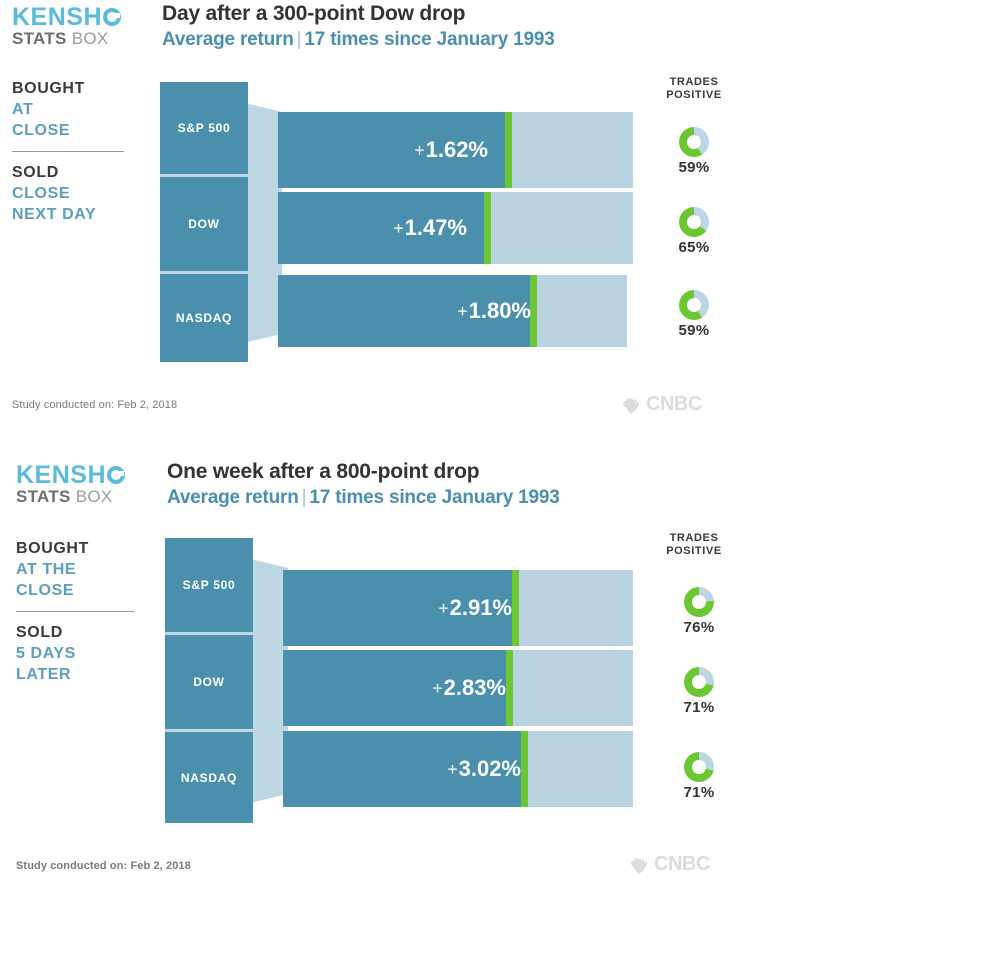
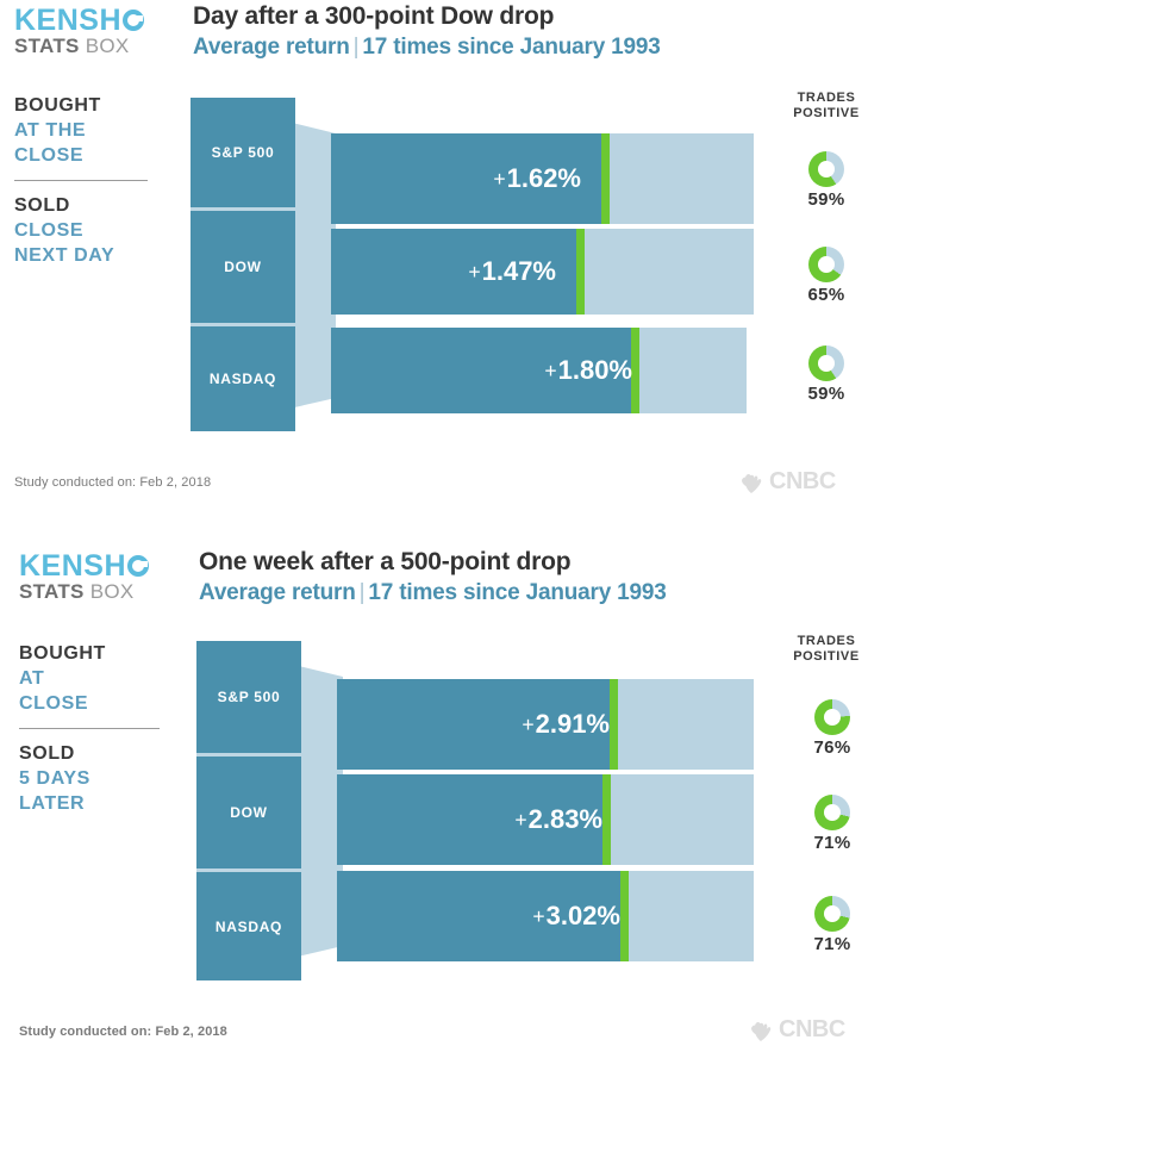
  KENSH
  STATS BOX
  Day after a 300-point Dow drop
  Average return | 17 times since January 1993
  BOUGHT
- AT
+ AT THE
  CLOSE
  SOLD
  CLOSE
  NEXT DAY
  S&P 500
  DOW
  NASDAQ
  +1.62%
  +1.47%
  +1.80%
  TRADES
  POSITIVE
  59%
  65%
  59%
  Study conducted on: Feb 2, 2018
  CNBC
  KENSH
  STATS BOX
- One week after a 800-point drop
+ One week after a 500-point drop
  Average return | 17 times since January 1993
  BOUGHT
- AT THE
+ AT
  CLOSE
  SOLD
  5 DAYS
  LATER
  S&P 500
  DOW
  NASDAQ
  +2.91%
  +2.83%
  +3.02%
  TRADES
  POSITIVE
  76%
  71%
  71%
  Study conducted on: Feb 2, 2018
  CNBC
